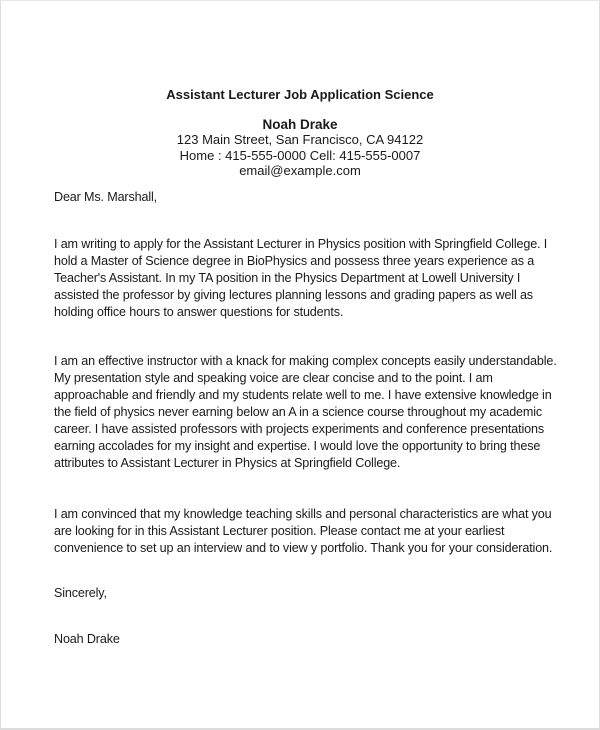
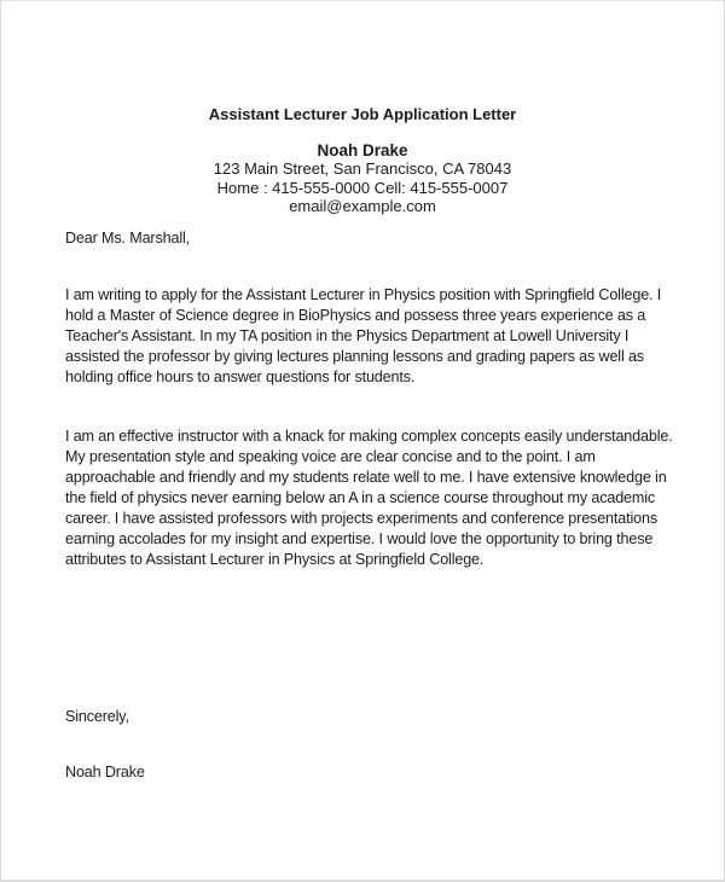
- Assistant Lecturer Job Application Science
+ Assistant Lecturer Job Application Letter
  Noah Drake
- 123 Main Street, San Francisco, CA 94122
+ 123 Main Street, San Francisco, CA 78043
  Home : 415-555-0000 Cell: 415-555-0007
  email@example.com
  Dear Ms. Marshall,
  I am writing to apply for the Assistant Lecturer in Physics position with Springfield College. I
  hold a Master of Science degree in BioPhysics and possess three years experience as a
  Teacher's Assistant. In my TA position in the Physics Department at Lowell University I
  assisted the professor by giving lectures planning lessons and grading papers as well as
  holding office hours to answer questions for students.
  I am an effective instructor with a knack for making complex concepts easily understandable.
  My presentation style and speaking voice are clear concise and to the point. I am
  approachable and friendly and my students relate well to me. I have extensive knowledge in
  the field of physics never earning below an A in a science course throughout my academic
  career. I have assisted professors with projects experiments and conference presentations
  earning accolades for my insight and expertise. I would love the opportunity to bring these
  attributes to Assistant Lecturer in Physics at Springfield College.
- I am convinced that my knowledge teaching skills and personal characteristics are what you
- are looking for in this Assistant Lecturer position. Please contact me at your earliest
- convenience to set up an interview and to view y portfolio. Thank you for your consideration.
  Sincerely,
  Noah Drake
